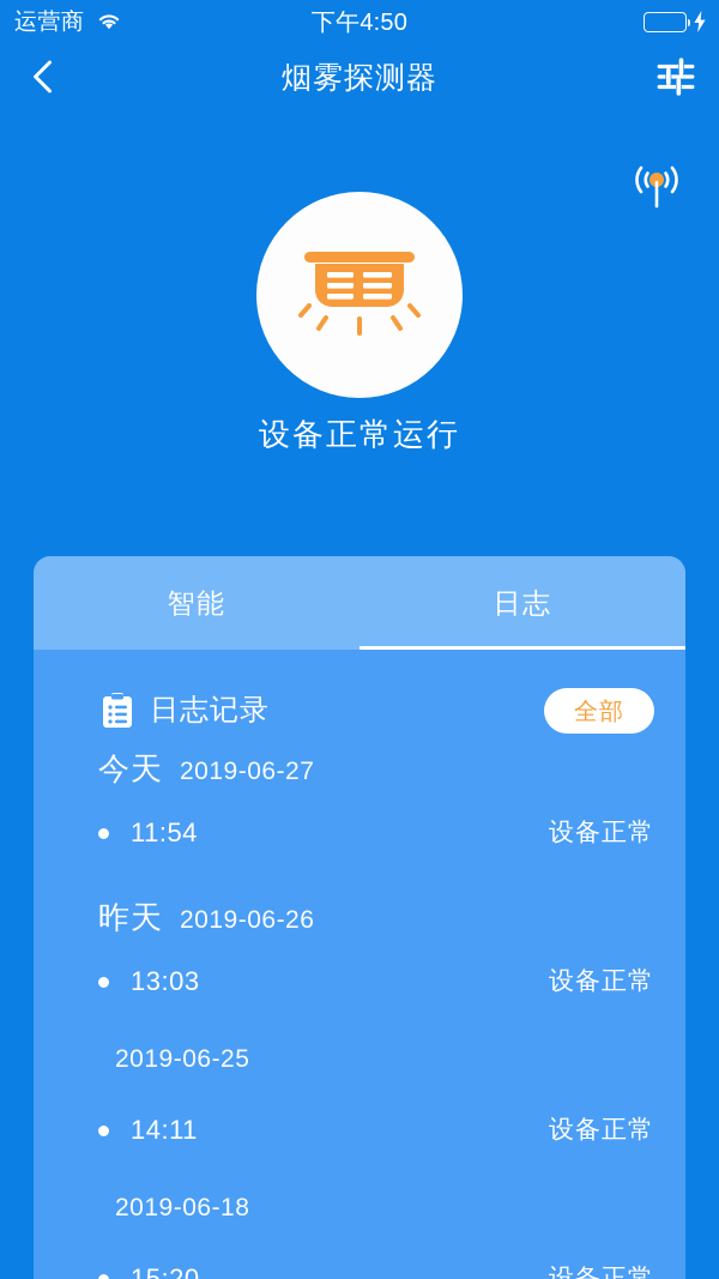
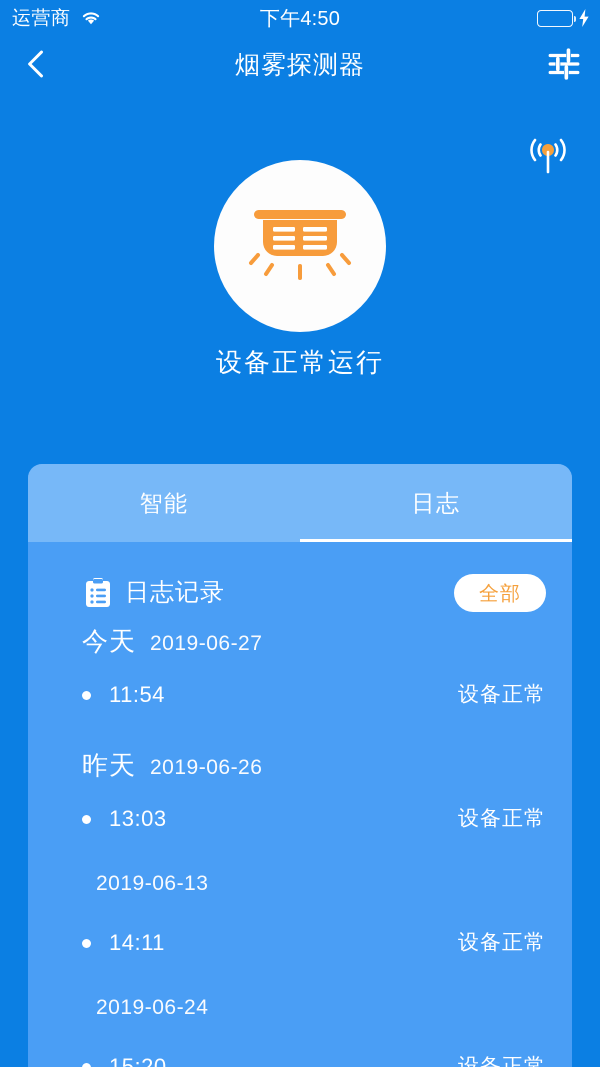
  运营商
  下午4:50
  烟雾探测器
  设备正常运行
  智能
  日志
  日志记录
  全部
  今天
  2019-06-27
  11:54
  设备正常
  昨天
  2019-06-26
  13:03
  设备正常
- 2019-06-25
+ 2019-06-13
  14:11
  设备正常
- 2019-06-18
+ 2019-06-24
